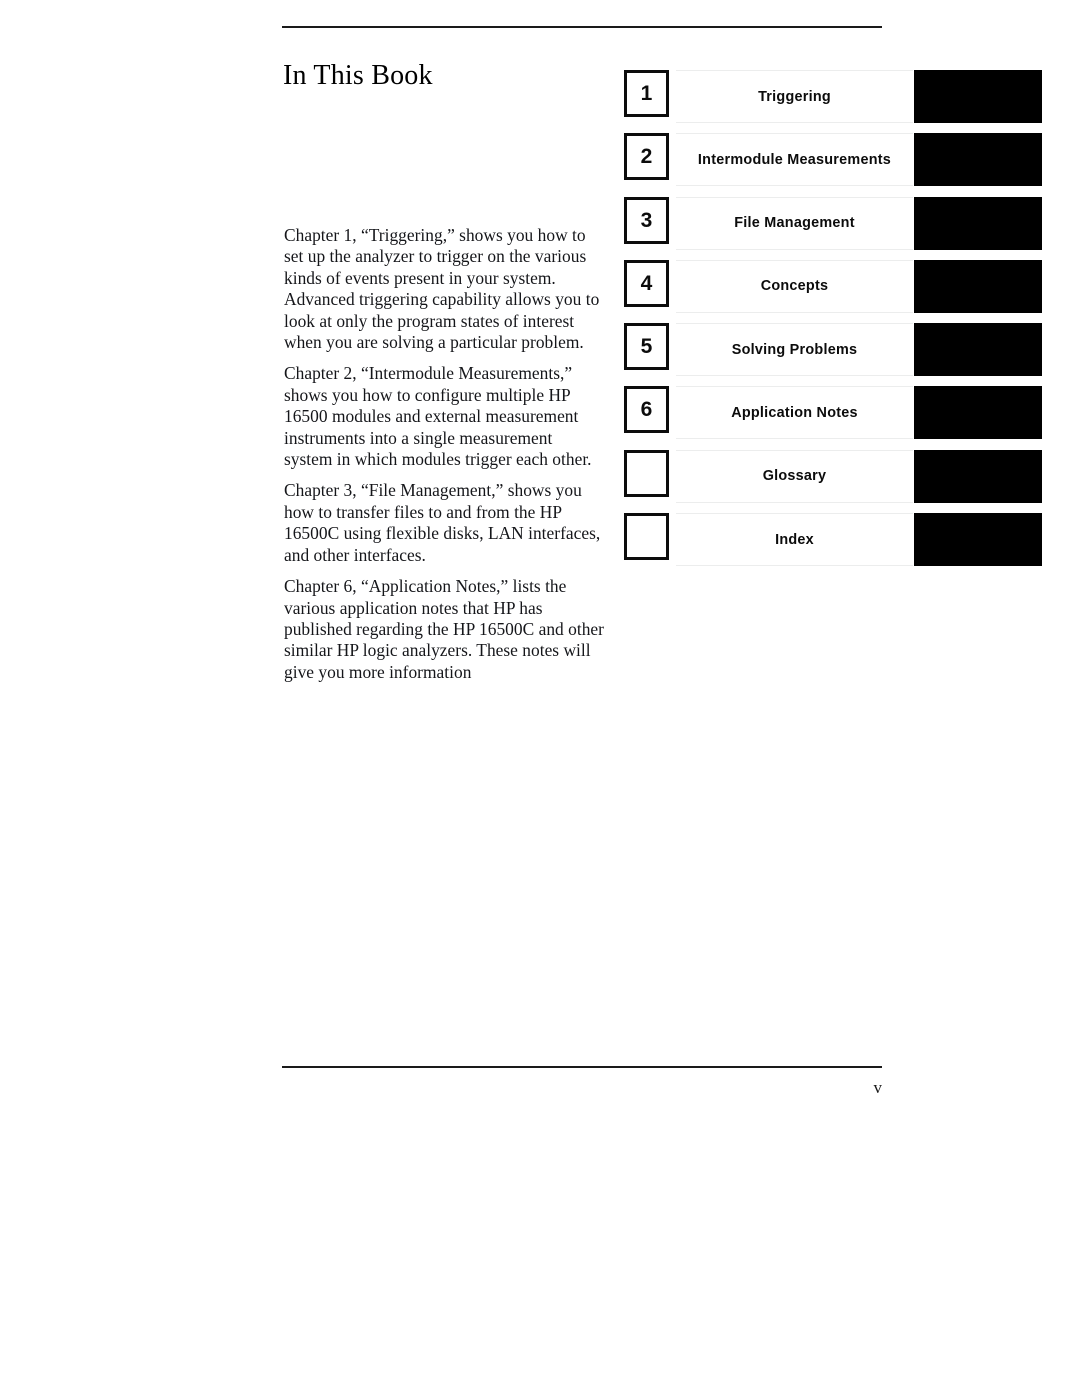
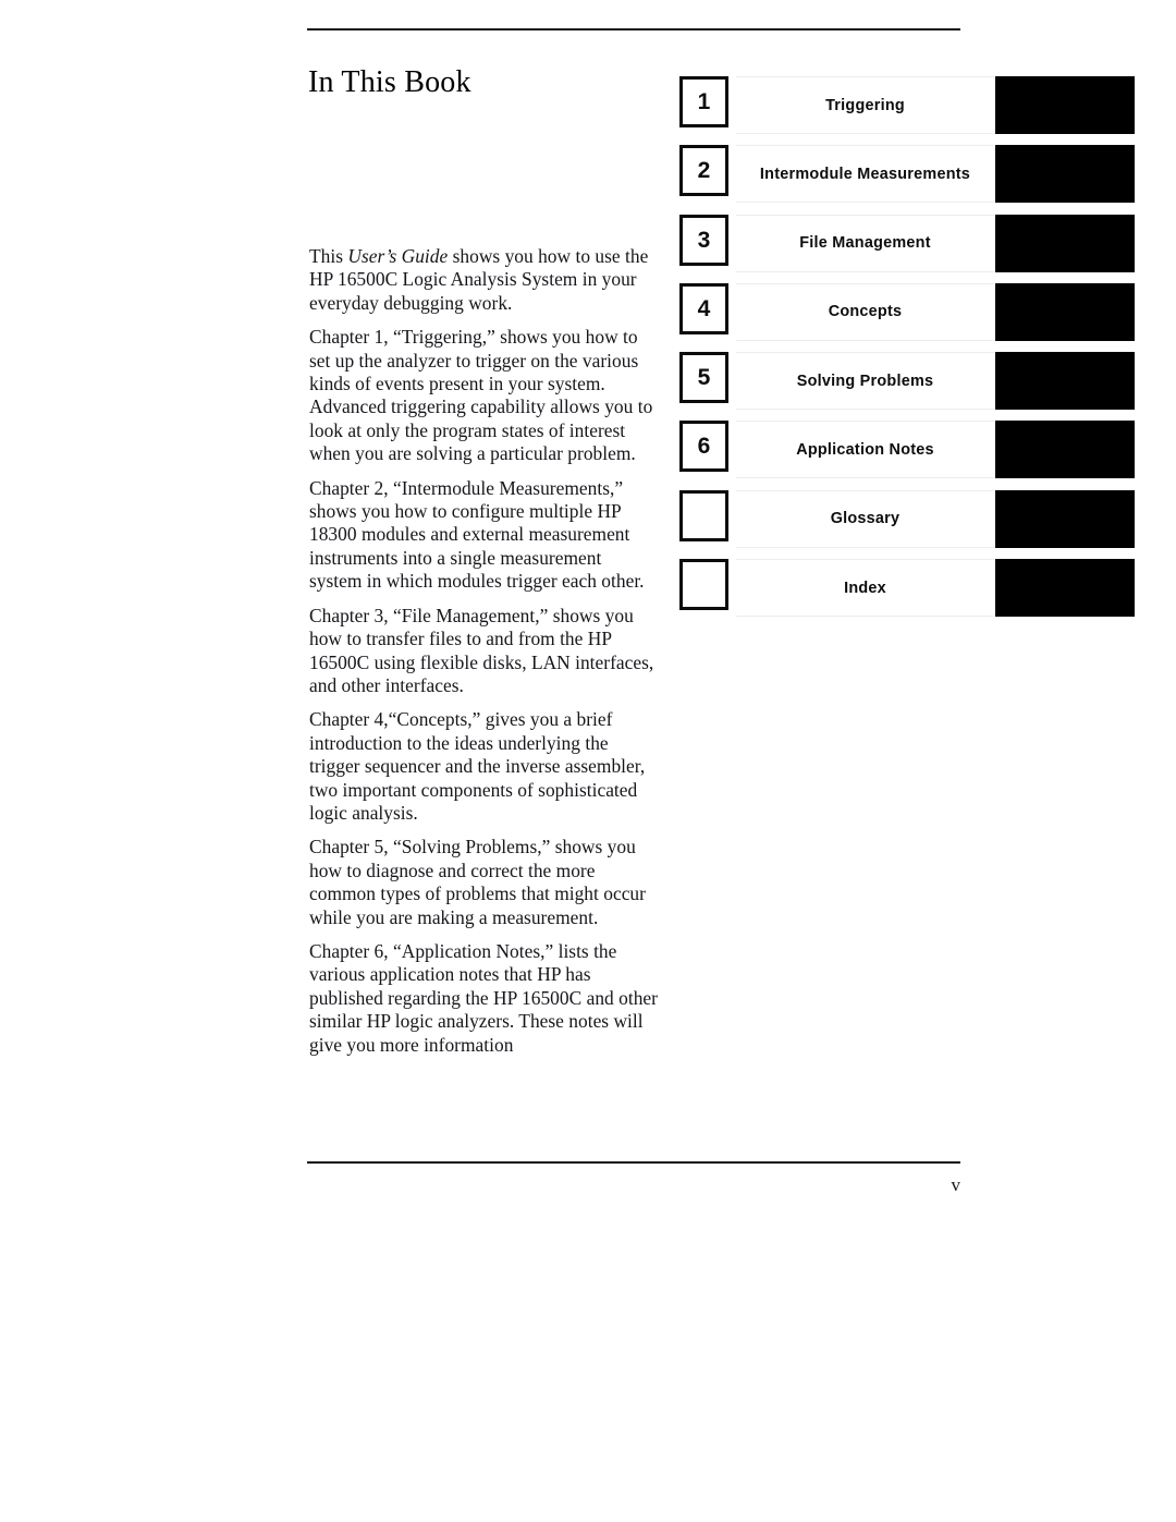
  In This Book
+ This User’s Guide shows you how to use the HP 16500C Logic Analysis System in your everyday debugging work.
  Chapter 1, “Triggering,” shows you how to set up the analyzer to trigger on the various kinds of events present in your system. Advanced triggering capability allows you to look at only the program states of interest when you are solving a particular problem.
- Chapter 2, “Intermodule Measurements,” shows you how to configure multiple HP 16500 modules and external measurement instruments into a single measurement system in which modules trigger each other.
+ Chapter 2, “Intermodule Measurements,” shows you how to configure multiple HP 18300 modules and external measurement instruments into a single measurement system in which modules trigger each other.
  Chapter 3, “File Management,” shows you how to transfer files to and from the HP 16500C using flexible disks, LAN interfaces, and other interfaces.
+ Chapter 4,“Concepts,” gives you a brief introduction to the ideas underlying the trigger sequencer and the inverse assembler, two important components of sophisticated logic analysis.
+ Chapter 5, “Solving Problems,” shows you how to diagnose and correct the more common types of problems that might occur while you are making a measurement.
  Chapter 6, “Application Notes,” lists the various application notes that HP has published regarding the HP 16500C and other similar HP logic analyzers. These notes will give you more information
  1
  Triggering
  2
  Intermodule Measurements
  3
  File Management
  4
  Concepts
  5
  Solving Problems
  6
  Application Notes
  Glossary
  Index
  v
